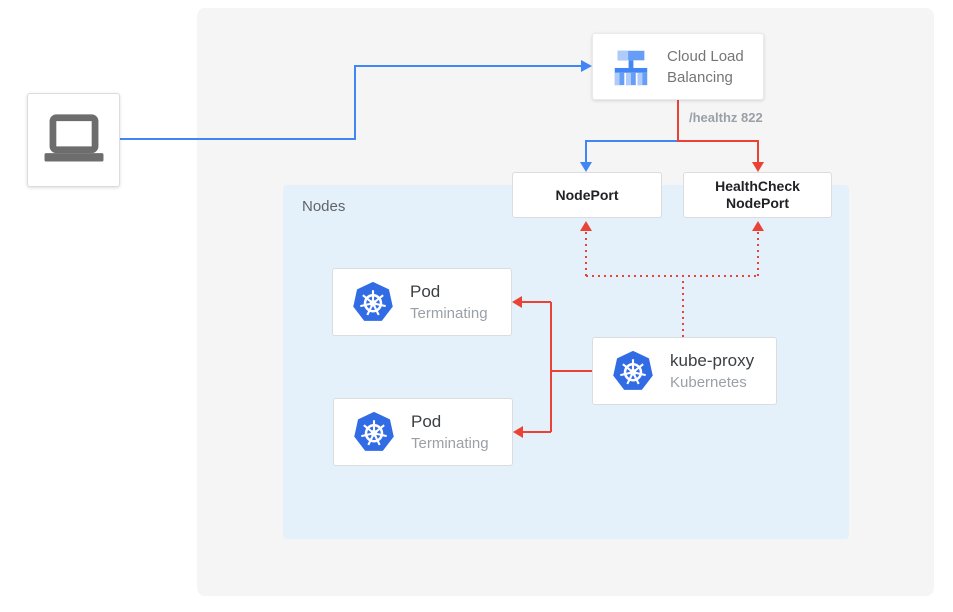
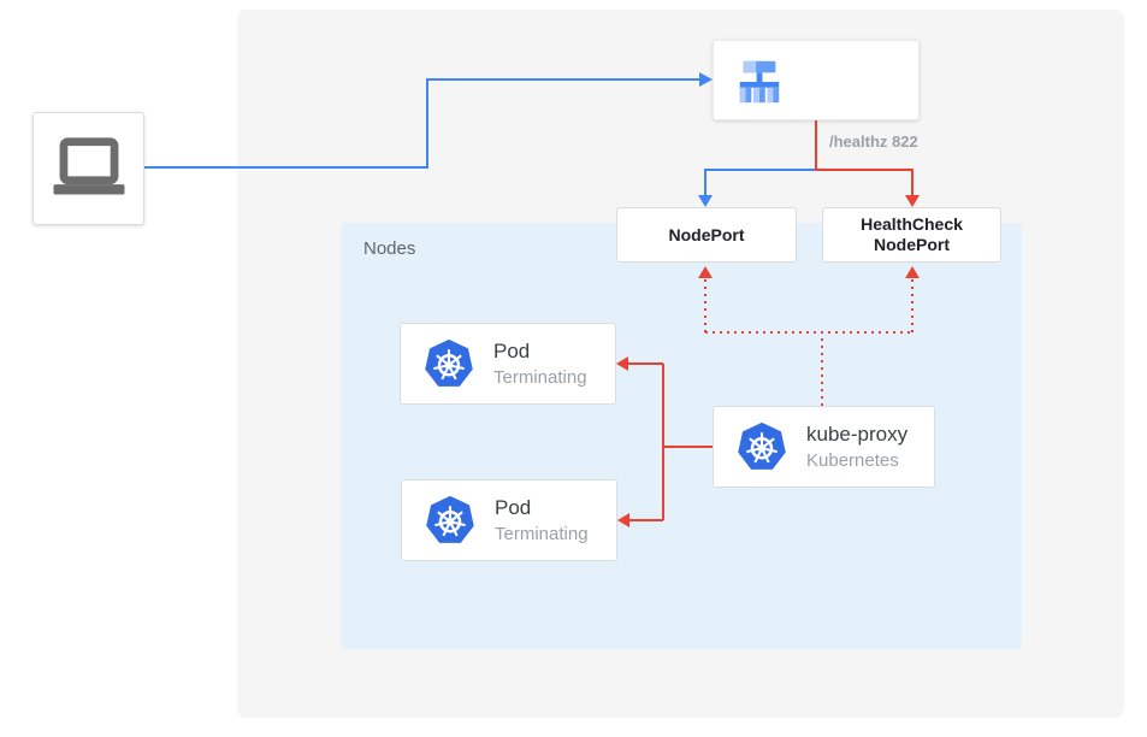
  Nodes
- Cloud Load Balancing
  /healthz 822
  NodePort
  HealthCheck NodePort
  Pod
  Terminating
  Pod
  Terminating
  kube-proxy
  Kubernetes
